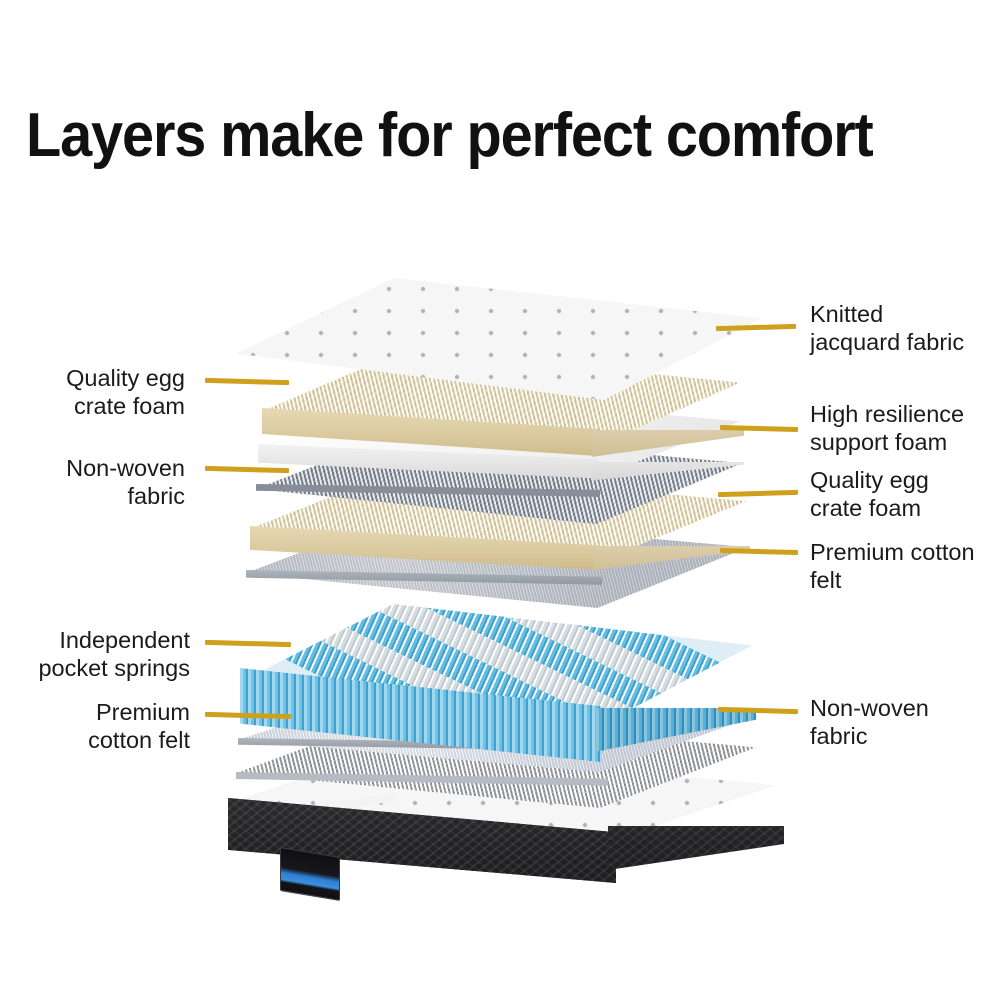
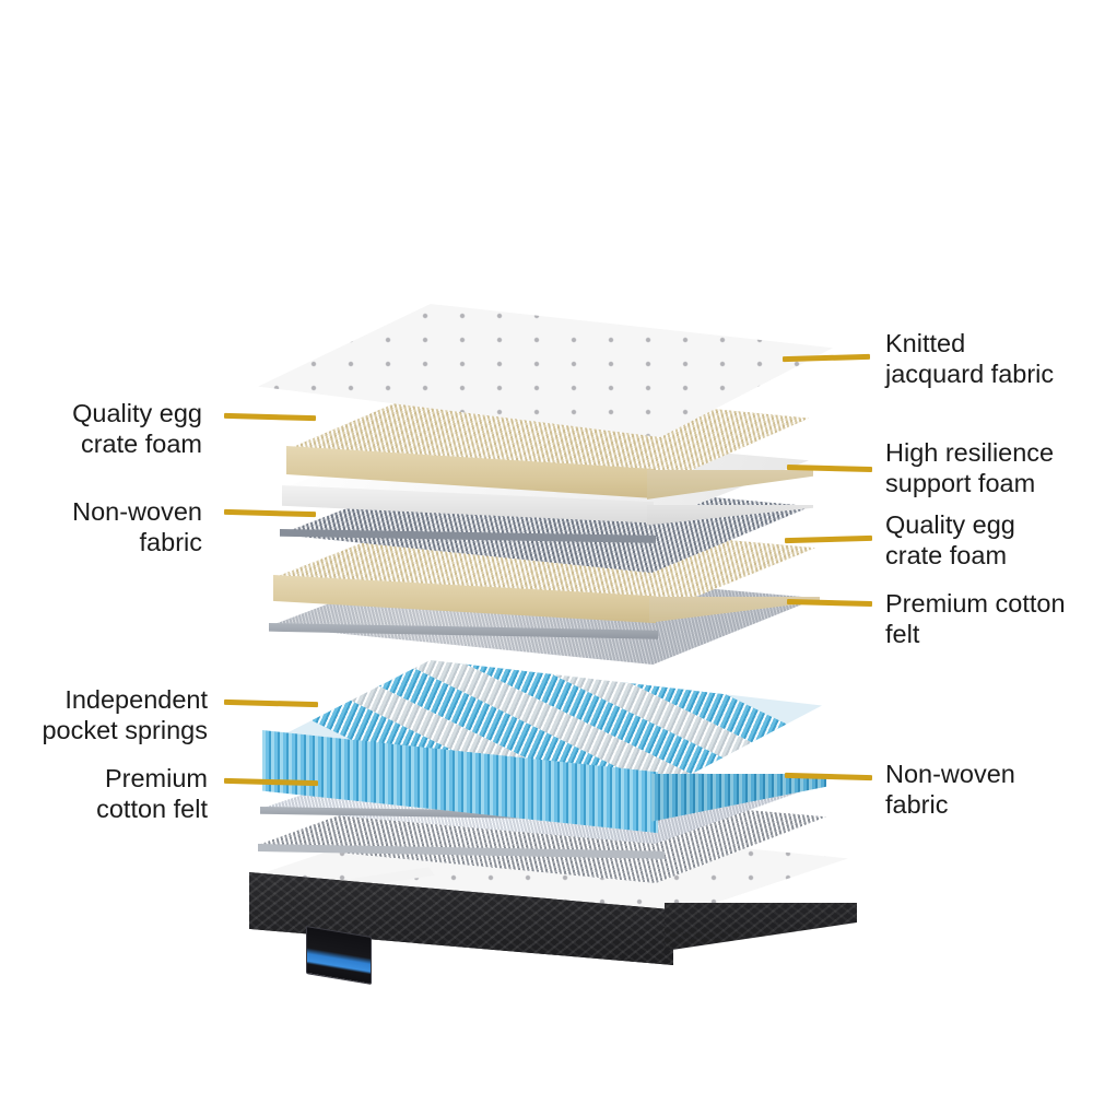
- Layers make for perfect comfort
  Quality egg
  crate foam
  Non-woven
  fabric
  Independent
  pocket springs
  Premium
  cotton felt
  Knitted
  jacquard fabric
  High resilience
  support foam
  Quality egg
  crate foam
  Premium cotton
  felt
  Non-woven
  fabric
